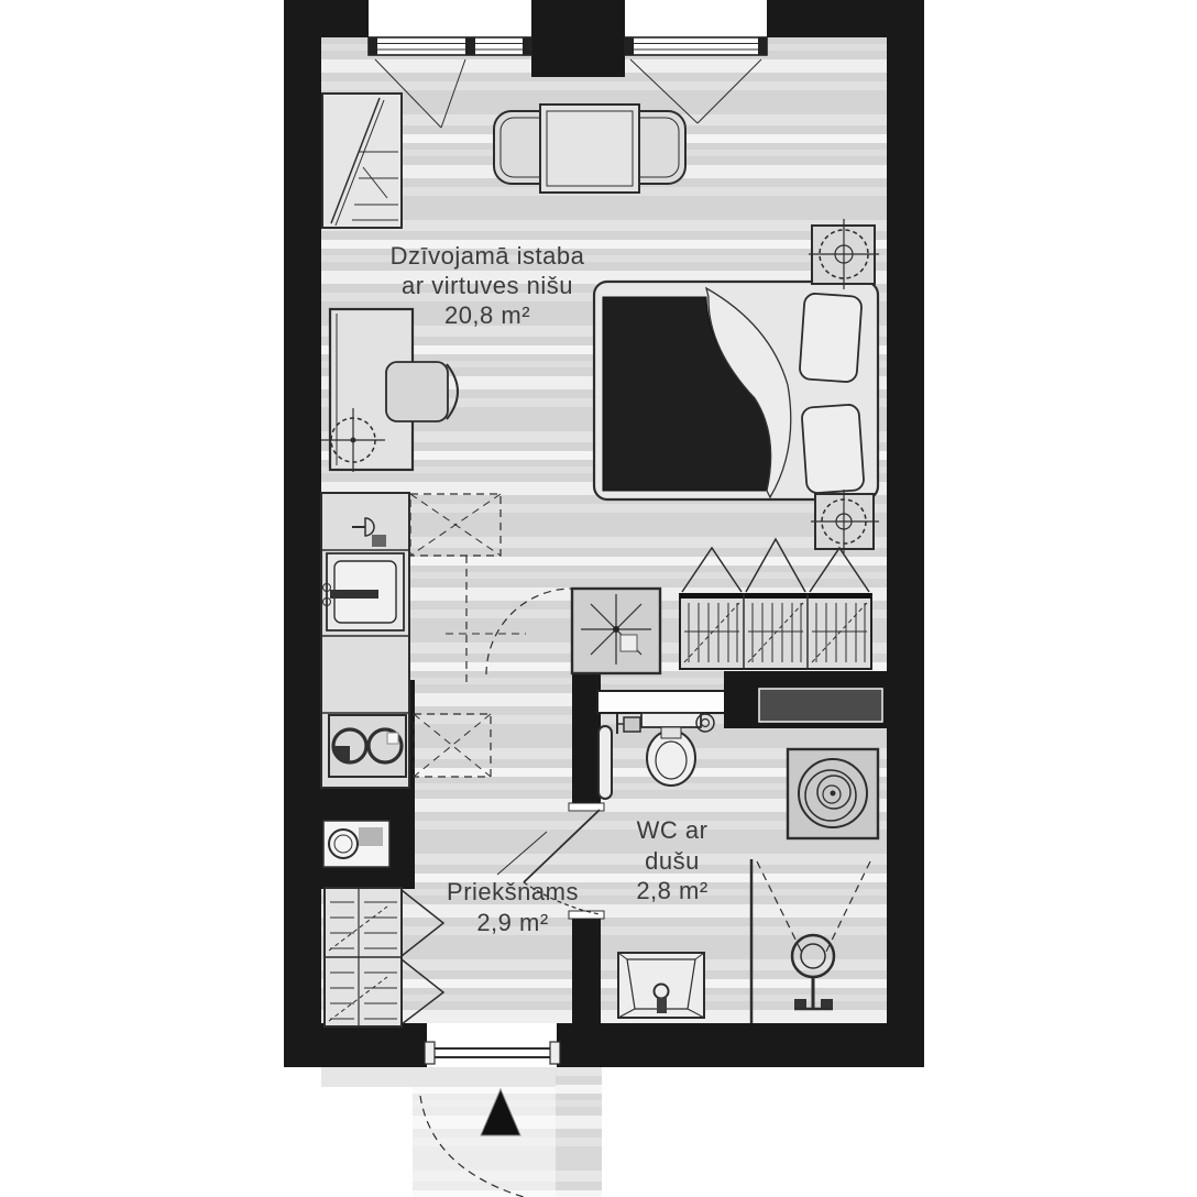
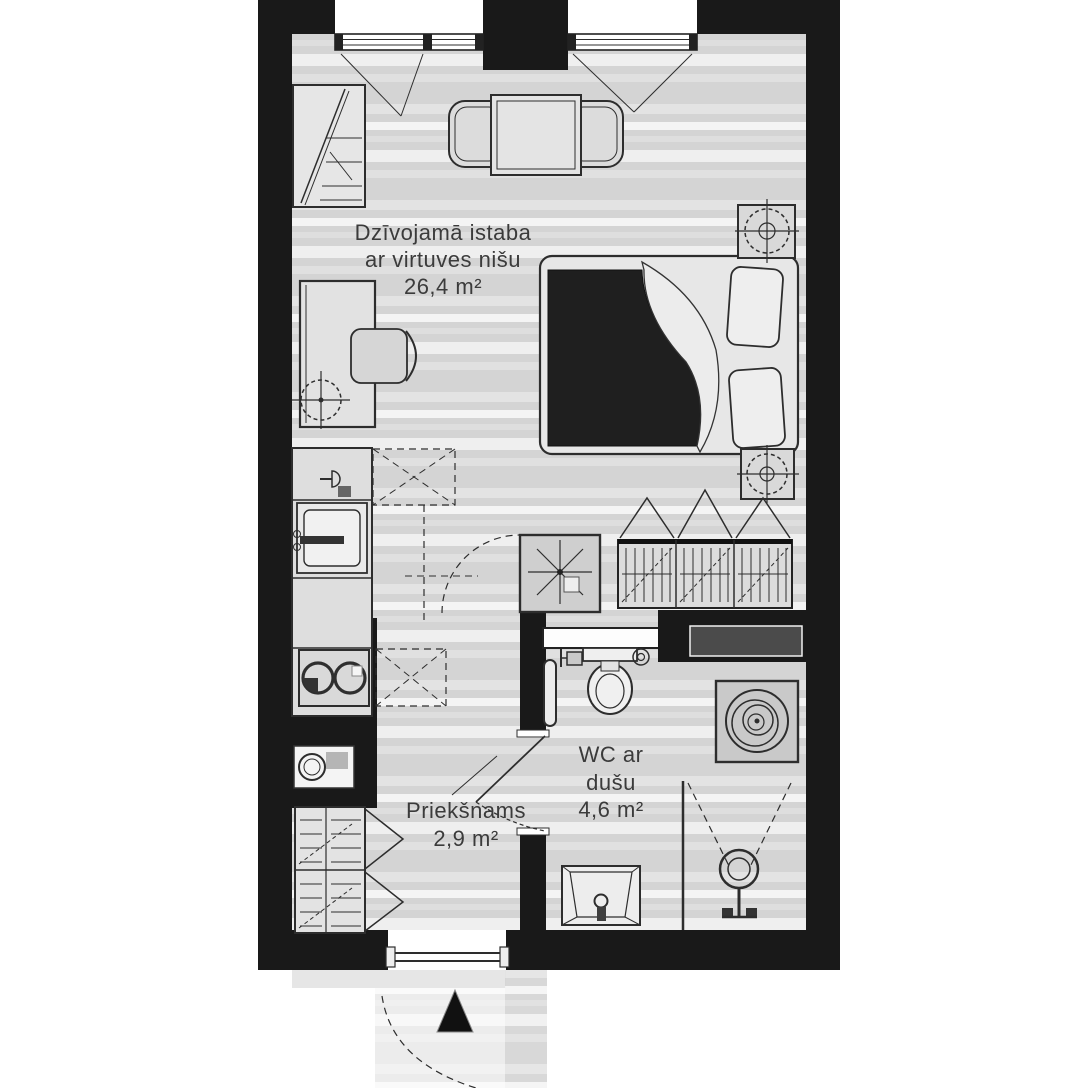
  Dzīvojamā istaba
  ar virtuves nišu
- 20,8 m²
+ 26,4 m²
  WC ar
  dušu
- 2,8 m²
+ 4,6 m²
  Priekšnams
  2,9 m²
